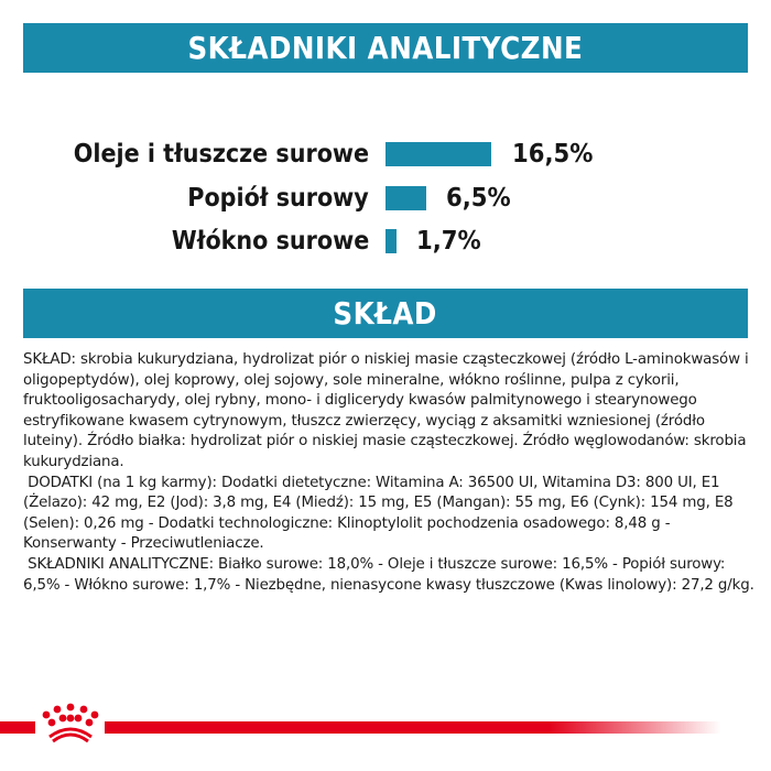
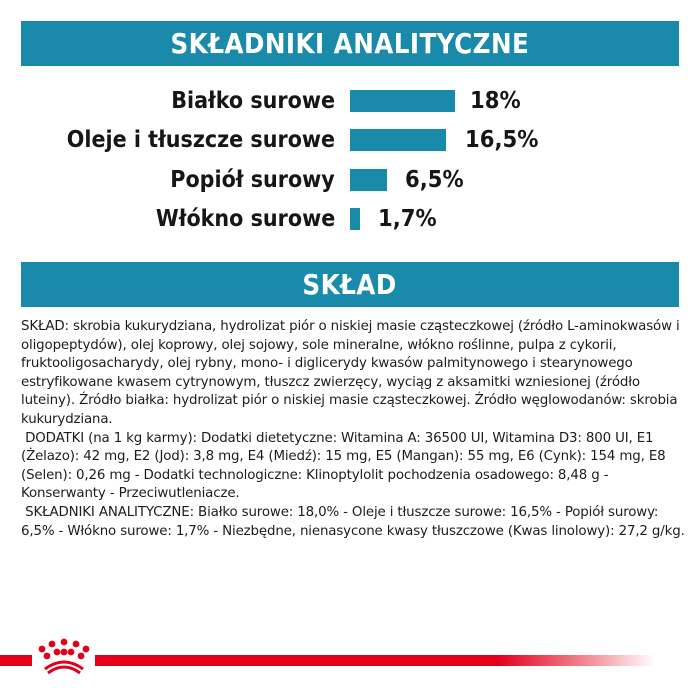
  SKŁADNIKI ANALITYCZNE
+ Białko surowe
+ 18%
  Oleje i tłuszcze surowe
  16,5%
  Popiół surowy
  6,5%
  Włókno surowe
  1,7%
  SKŁAD
  SKŁAD: skrobia kukurydziana, hydrolizat piór o niskiej masie cząsteczkowej (źródło L-aminokwasów i oligopeptydów), olej koprowy, olej sojowy, sole mineralne, włókno roślinne, pulpa z cykorii, fruktooligosacharydy, olej rybny, mono- i diglicerydy kwasów palmitynowego i stearynowego estryfikowane kwasem cytrynowym, tłuszcz zwierzęcy, wyciąg z aksamitki wzniesionej (źródło luteiny). Źródło białka: hydrolizat piór o niskiej masie cząsteczkowej. Źródło węglowodanów: skrobia kukurydziana.
  DODATKI (na 1 kg karmy): Dodatki dietetyczne: Witamina A: 36500 UI, Witamina D3: 800 UI, E1 (Żelazo): 42 mg, E2 (Jod): 3,8 mg, E4 (Miedź): 15 mg, E5 (Mangan): 55 mg, E6 (Cynk): 154 mg, E8 (Selen): 0,26 mg - Dodatki technologiczne: Klinoptylolit pochodzenia osadowego: 8,48 g - Konserwanty - Przeciwutleniacze.
  SKŁADNIKI ANALITYCZNE: Białko surowe: 18,0% - Oleje i tłuszcze surowe: 16,5% - Popiół surowy: 6,5% - Włókno surowe: 1,7% - Niezbędne, nienasycone kwasy tłuszczowe (Kwas linolowy): 27,2 g/kg.
